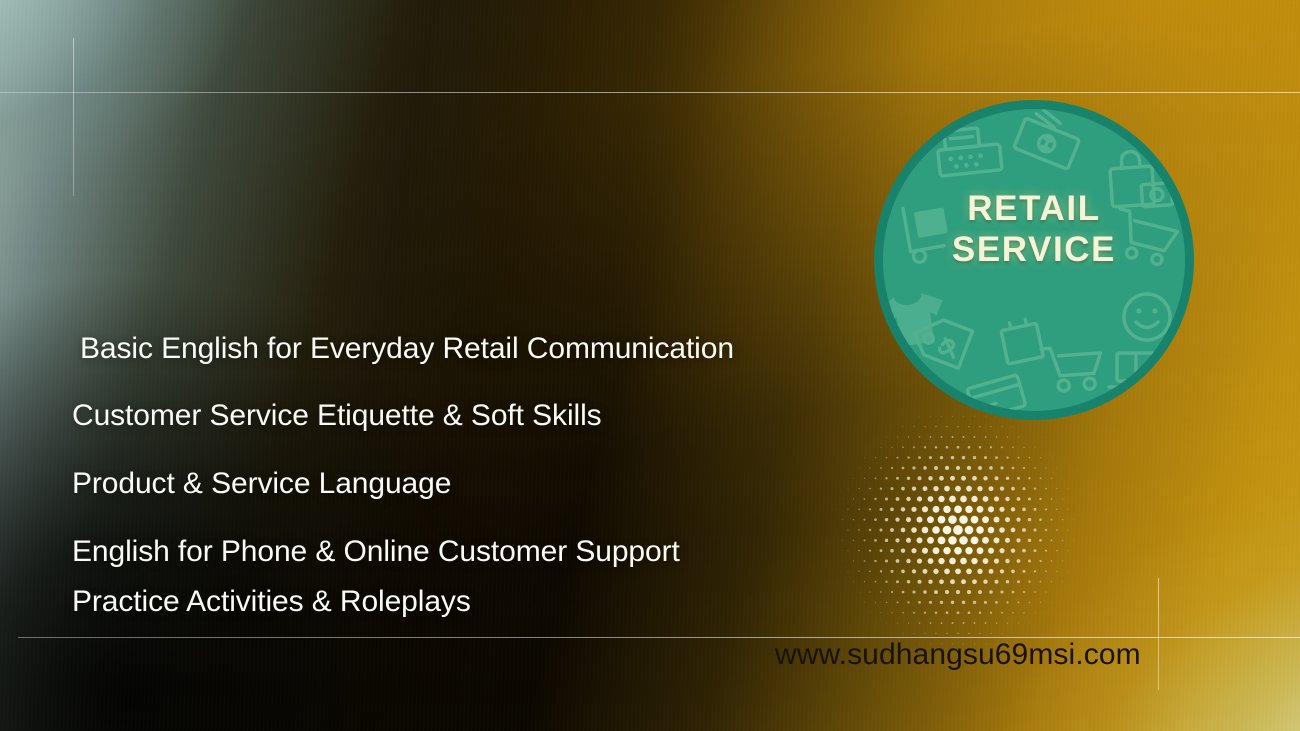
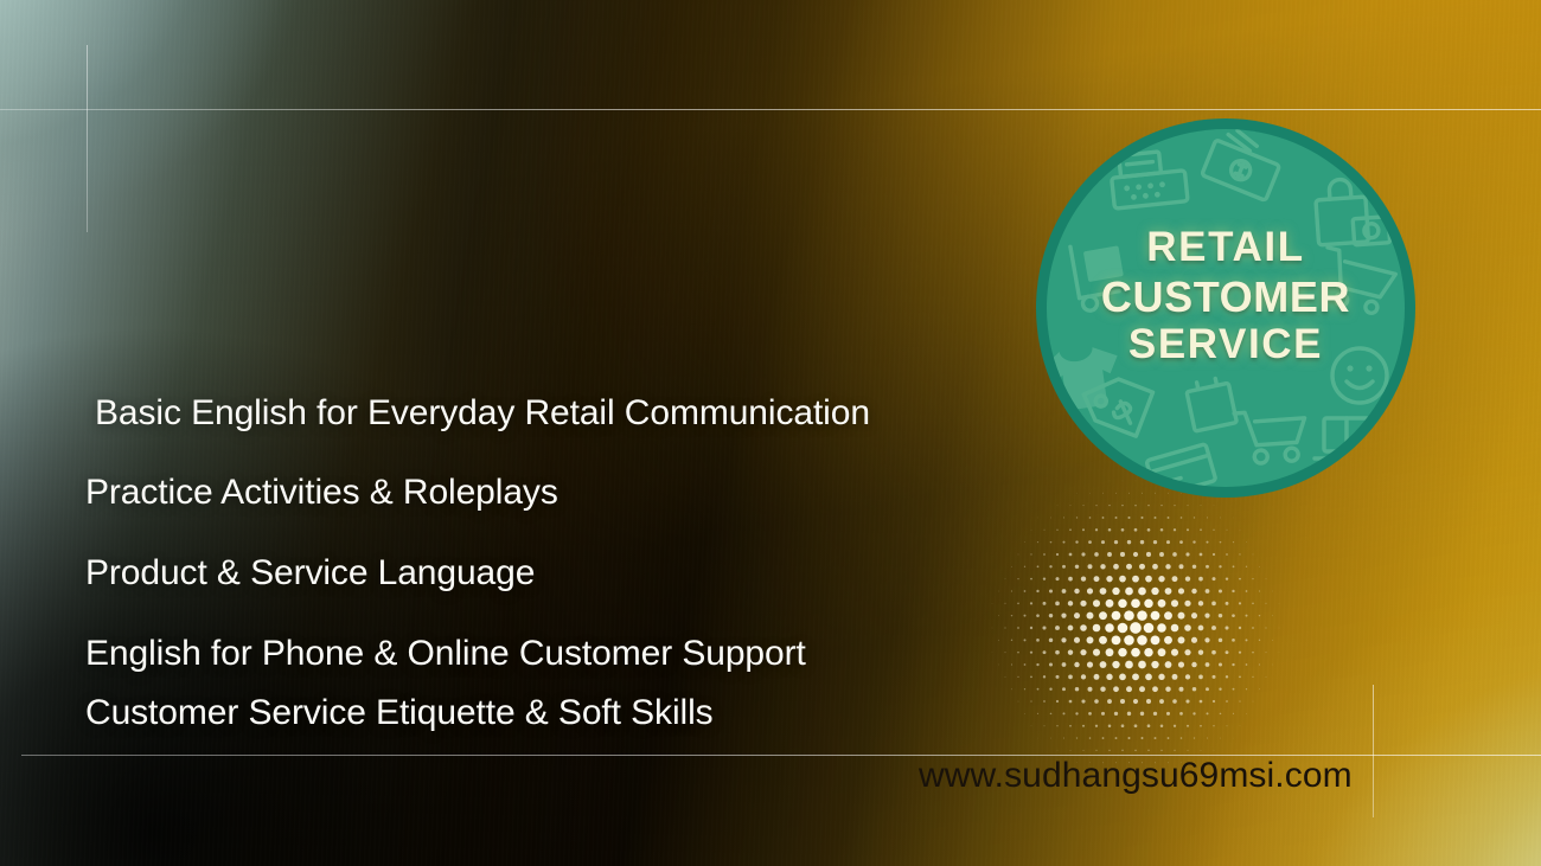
  Basic English for Everyday Retail Communication
- Customer Service Etiquette & Soft Skills
+ Practice Activities & Roleplays
  Product & Service Language
  English for Phone & Online Customer Support
- Practice Activities & Roleplays
+ Customer Service Etiquette & Soft Skills
  RETAIL
+ CUSTOMER
  SERVICE
  www.sudhangsu69msi.com
